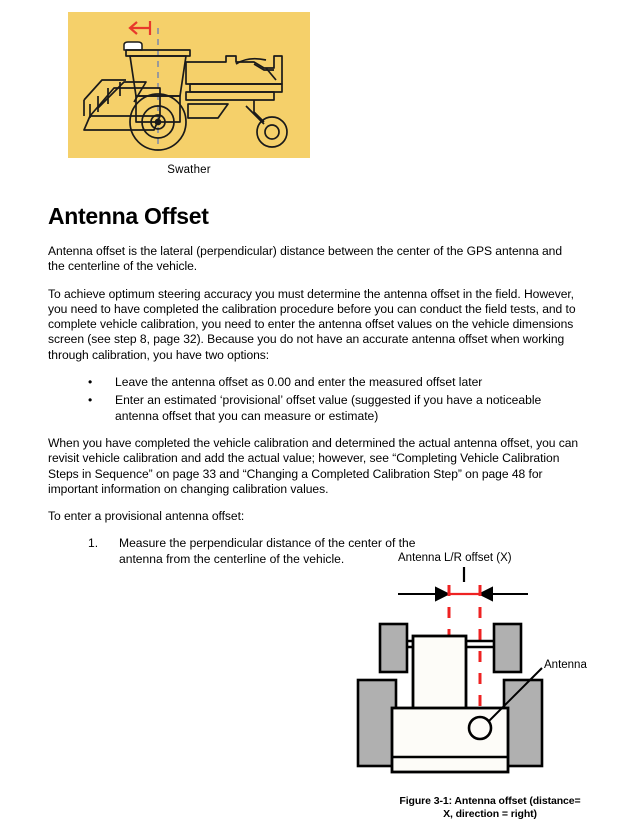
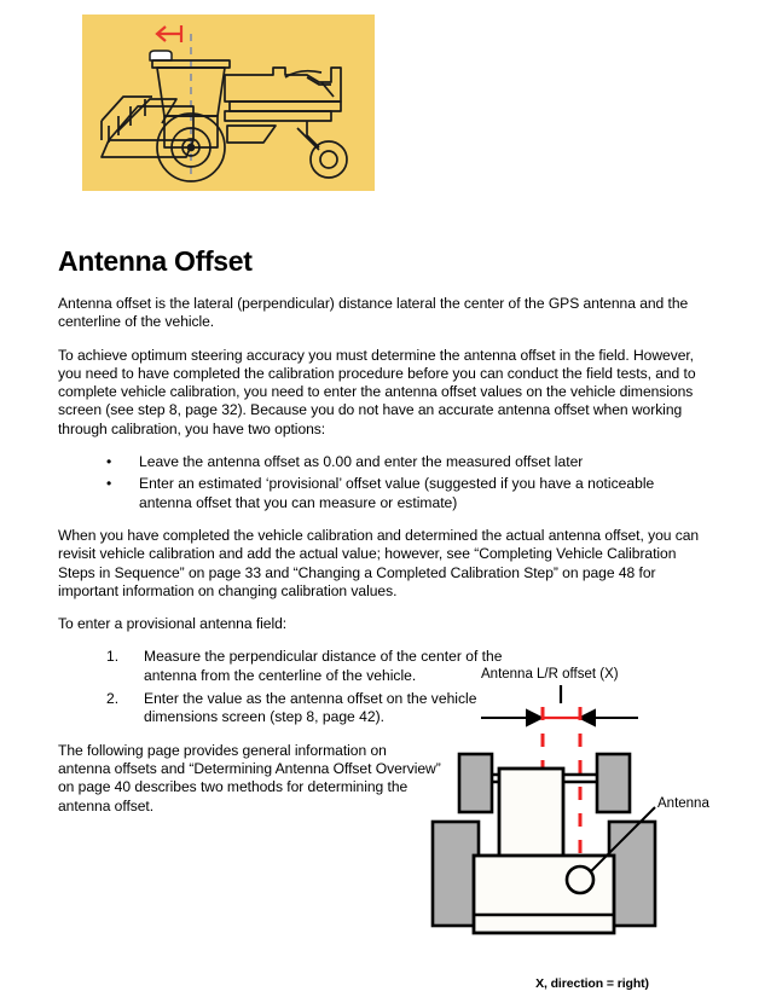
- Swather
  Antenna Offset
- Antenna offset is the lateral (perpendicular) distance between the center of the GPS antenna and the centerline of the vehicle.
+ Antenna offset is the lateral (perpendicular) distance lateral the center of the GPS antenna and the centerline of the vehicle.
  To achieve optimum steering accuracy you must determine the antenna offset in the field. However, you need to have completed the calibration procedure before you can conduct the field tests, and to complete vehicle calibration, you need to enter the antenna offset values on the vehicle dimensions screen (see step 8, page 32). Because you do not have an accurate antenna offset when working through calibration, you have two options:
  •
  Leave the antenna offset as 0.00 and enter the measured offset later
  •
  Enter an estimated ‘provisional’ offset value (suggested if you have a noticeable antenna offset that you can measure or estimate)
  When you have completed the vehicle calibration and determined the actual antenna offset, you can revisit vehicle calibration and add the actual value; however, see “Completing Vehicle Calibration Steps in Sequence” on page 33 and “Changing a Completed Calibration Step” on page 48 for important information on changing calibration values.
- To enter a provisional antenna offset:
+ To enter a provisional antenna field:
  1.
  Measure the perpendicular distance of the center of the antenna from the centerline of the vehicle.
+ 2.
+ Enter the value as the antenna offset on the vehicle dimensions screen (step 8, page 42).
+ The following page provides general information on antenna offsets and “Determining Antenna Offset Overview” on page 40 describes two methods for determining the antenna offset.
  Antenna L/R offset (X)
  Antenna
- Figure 3-1: Antenna offset (distance=
  X, direction = right)
